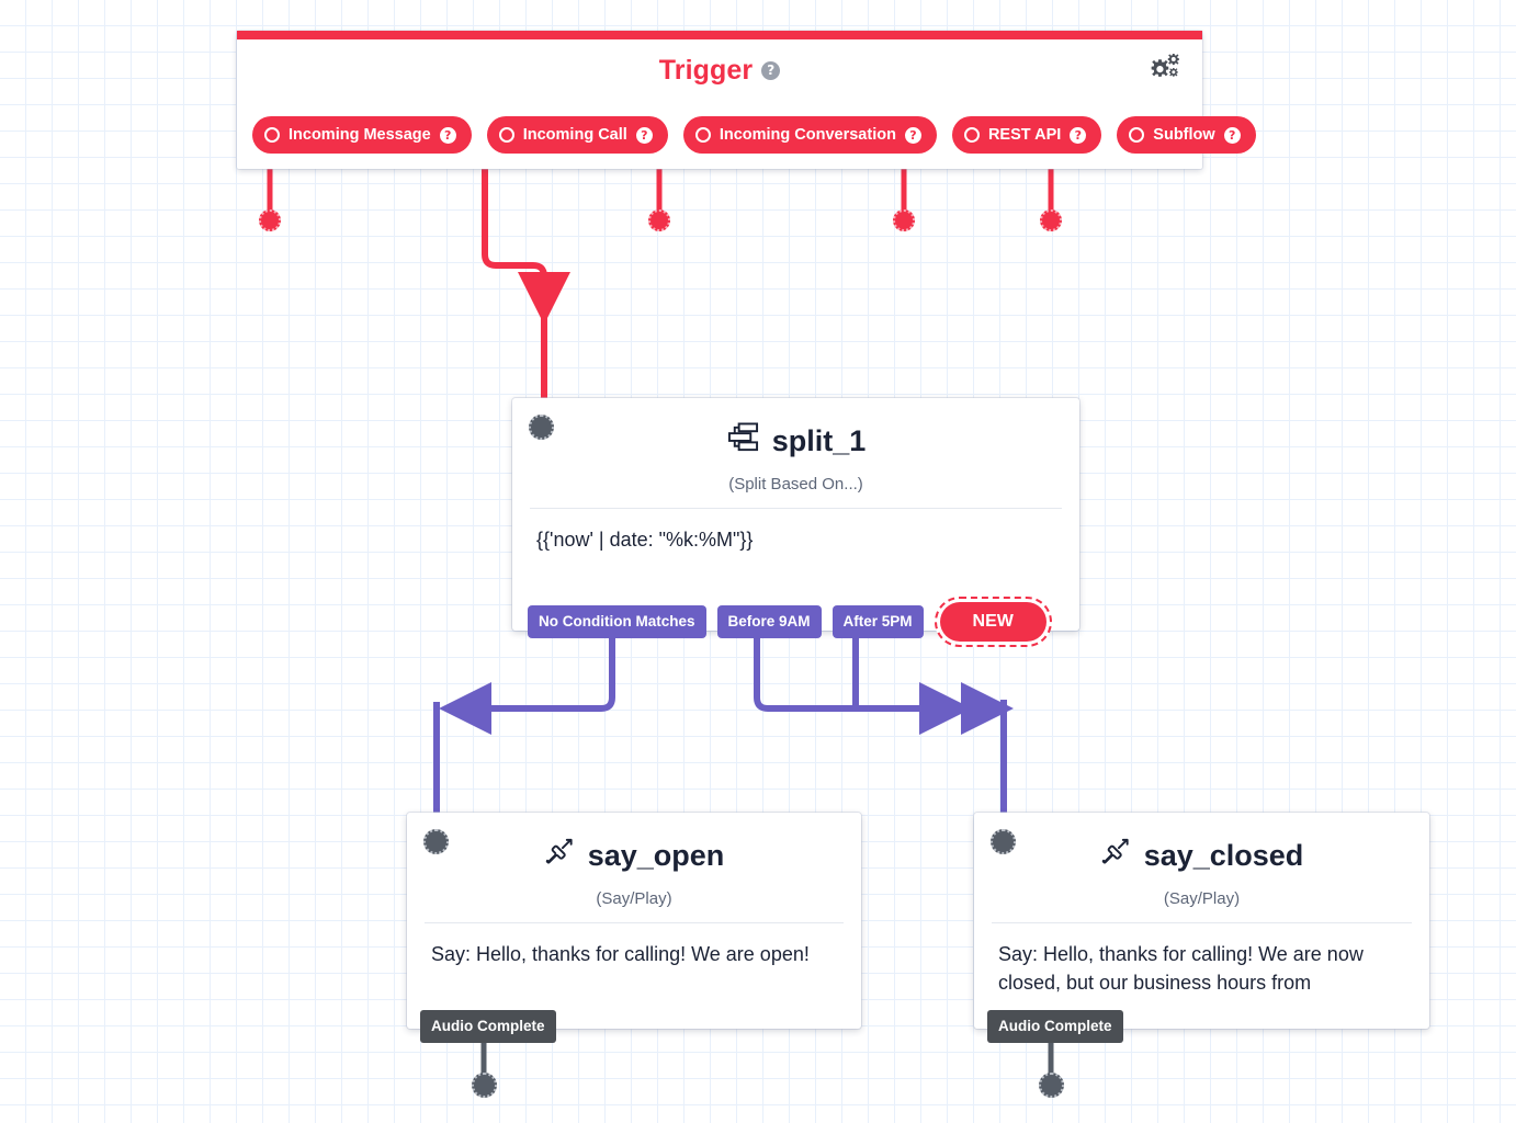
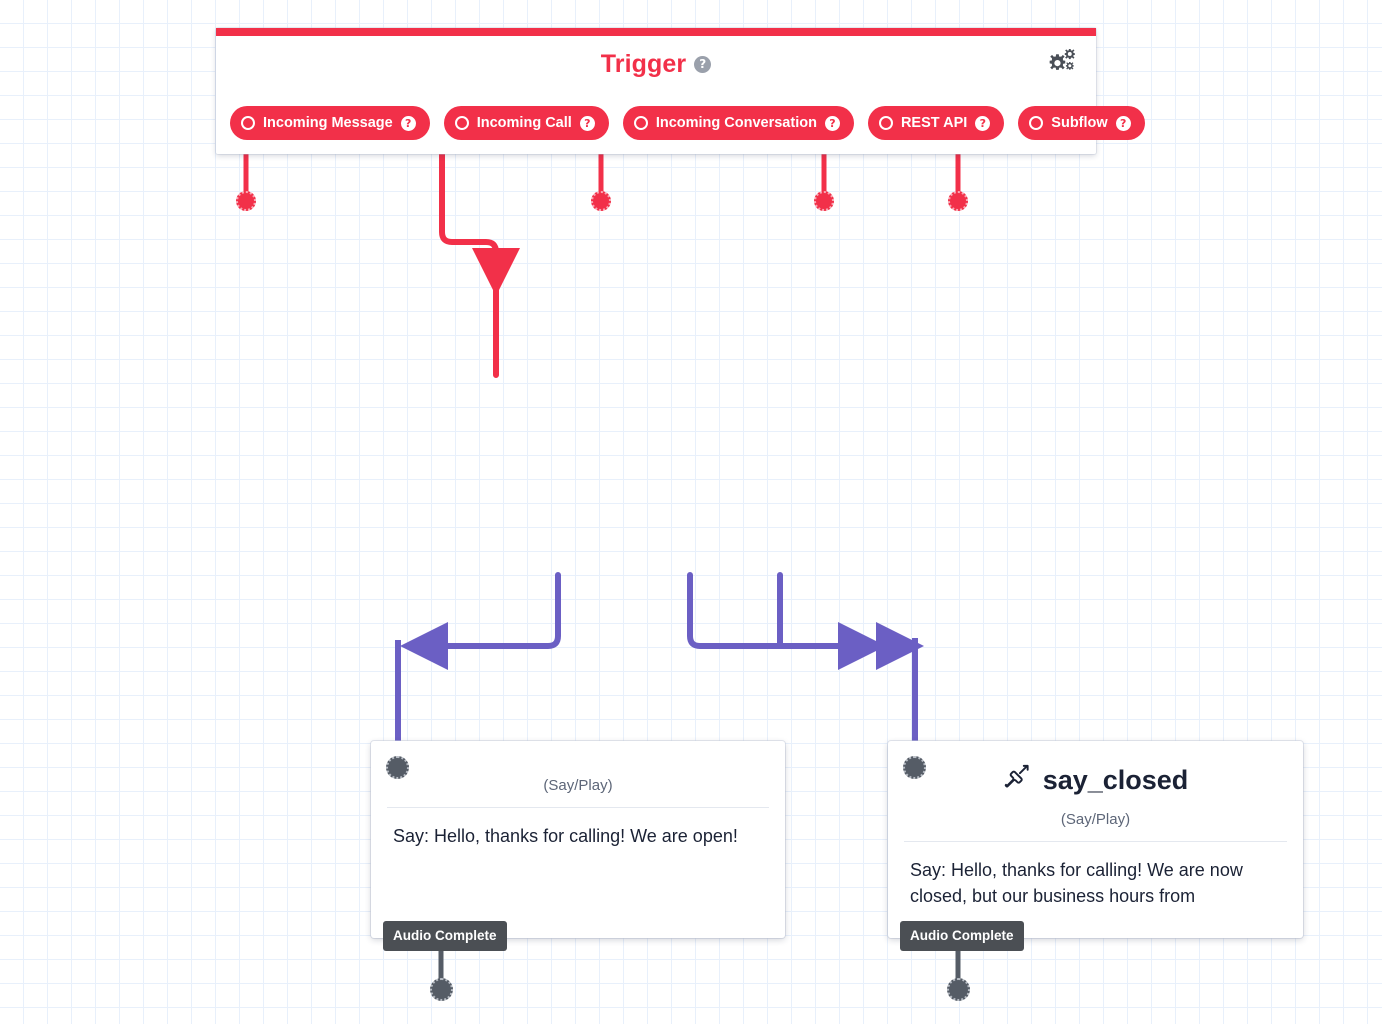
  Trigger
  ?
  Incoming Message
  ?
  Incoming Call
  ?
  Incoming Conversation
  ?
  REST API
  ?
  Subflow
  ?
- split_1
- (Split Based On...)
- {{'now' | date: "%k:%M"}}
- No Condition Matches
- Before 9AM
- After 5PM
- NEW
- say_open
  (Say/Play)
  Say: Hello, thanks for calling! We are open!
  Audio Complete
  say_closed
  (Say/Play)
  Say: Hello, thanks for calling! We are now closed, but our business hours from
  Audio Complete
